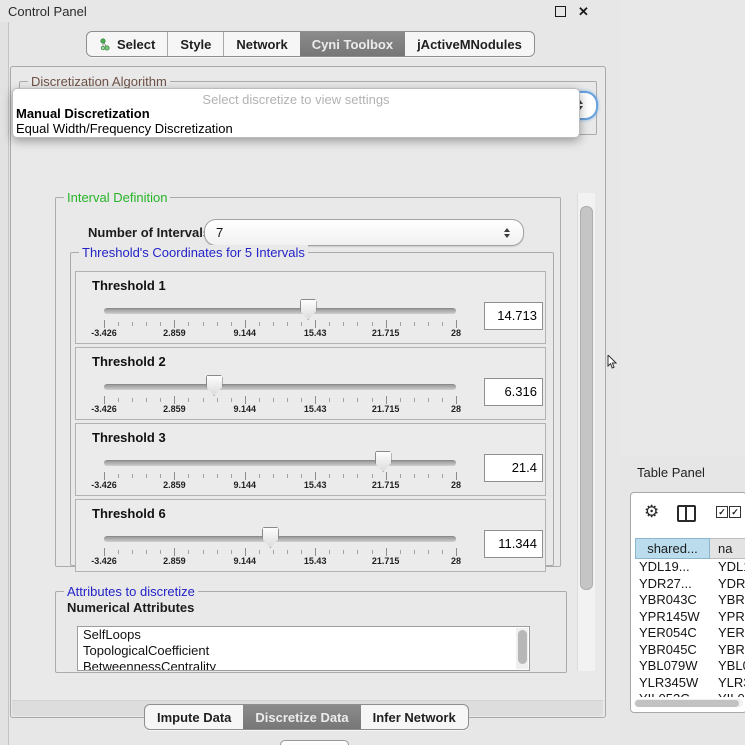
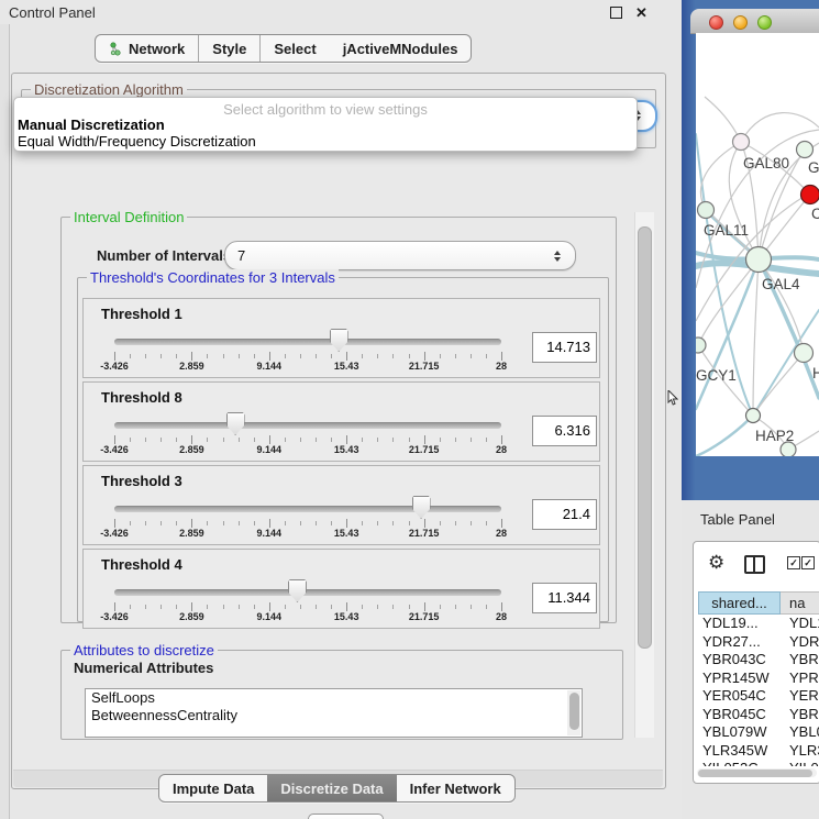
  Control Panel
  ✕
- Select
+ Network
  Style
- Network
+ Select
- Cyni Toolbox
  jActiveMNodules
  Discretization Algorithm
  Interval Definition
  Number of Interval
  7
- Threshold's Coordinates for 5 Intervals
+ Threshold's Coordinates for 3 Intervals
  Threshold 1
  -3.426
  2.859
  9.144
  15.43
  21.715
  28
  14.713
- Threshold 2
+ Threshold 8
  -3.426
  2.859
  9.144
  15.43
  21.715
  28
  6.316
  Threshold 3
  -3.426
  2.859
  9.144
  15.43
  21.715
  28
  21.4
- Threshold 6
+ Threshold 4
  -3.426
  2.859
  9.144
  15.43
  21.715
  28
  11.344
  Attributes to discretize
  Numerical Attributes
  SelfLoops
- TopologicalCoefficient
  BetweennessCentrality
- Select discretize to view settings
+ Select algorithm to view settings
  Manual Discretization
  Equal Width/Frequency Discretization
  Impute Data
  Discretize Data
  Infer Network
+ GAL80
+ G
+ C
+ GAL11
+ GAL4
+ GCY1
+ H
+ HAP2
  Table Panel
  ⚙
  ✓
  ✓
  shared...
  na
  YDL19... YDL
  YDR27... YDR
  YBR043C YBR
  YPR145W YPR
  YER054C YER
  YBR045C YBR
  YBL079W YBL
  YLR345W YLR
